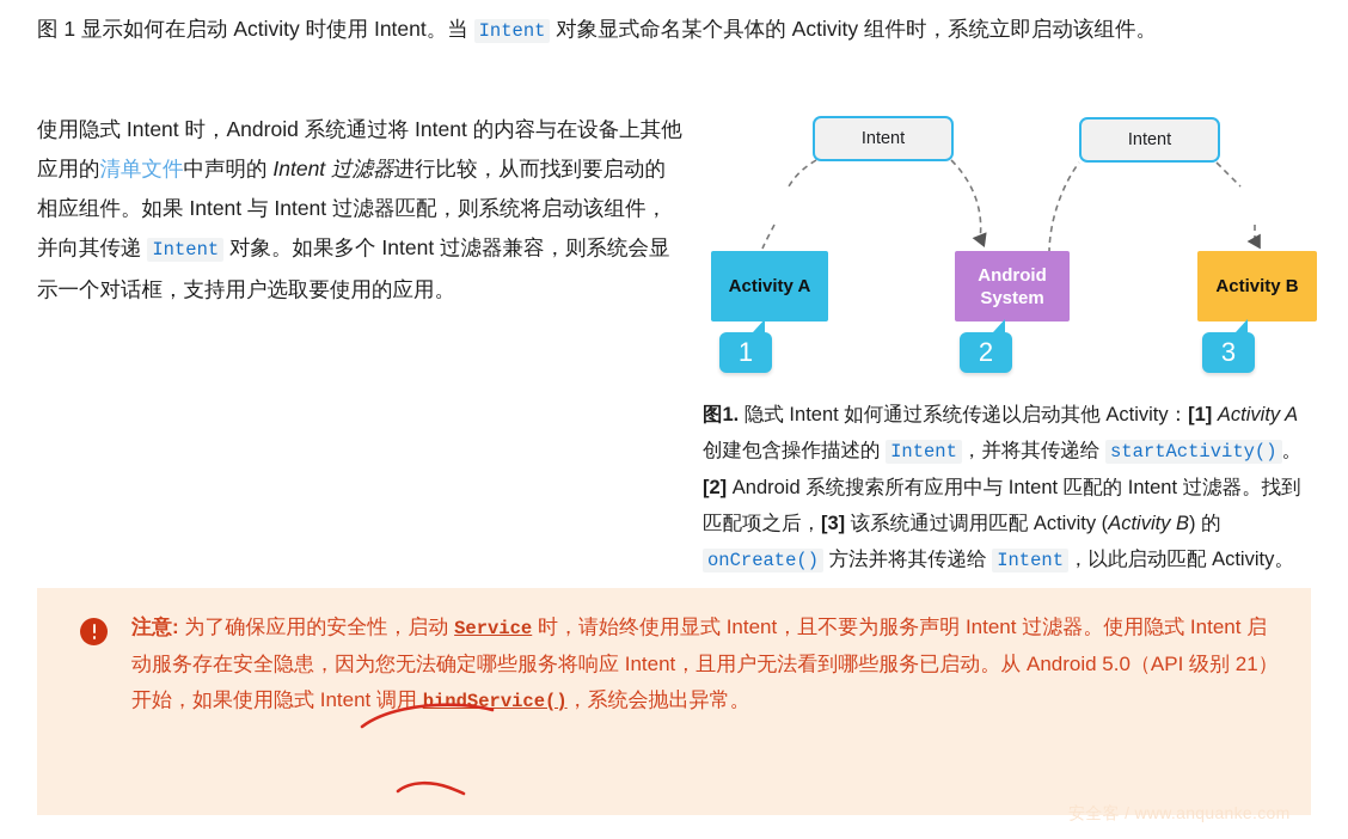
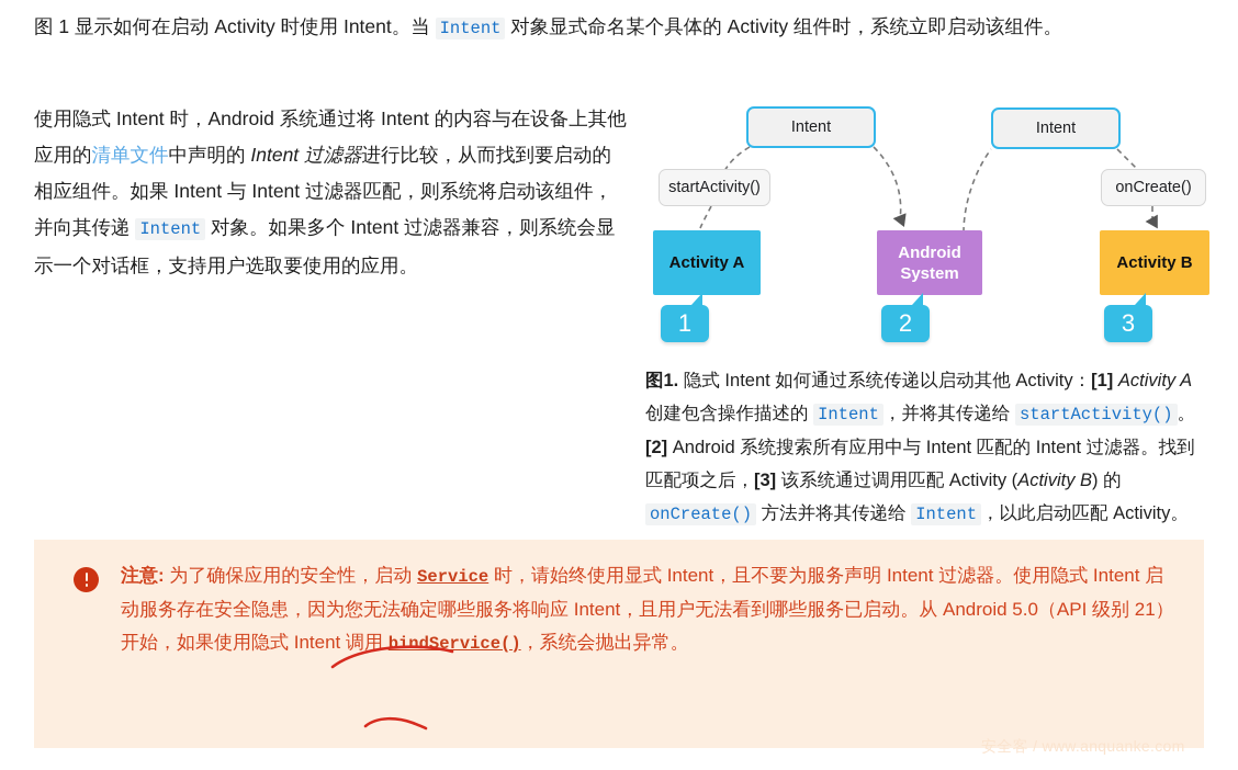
  图 1 显示如何在启动 Activity 时使用 Intent。当 Intent 对象显式命名某个具体的 Activity 组件时，系统立即启动该组件。
  使用隐式 Intent 时，Android 系统通过将 Intent 的内容与在设备上其他应用的清单文件中声明的 Intent 过滤器进行比较，从而找到要启动的相应组件。如果 Intent 与 Intent 过滤器匹配，则系统将启动该组件，并向其传递 Intent 对象。如果多个 Intent 过滤器兼容，则系统会显示一个对话框，支持用户选取要使用的应用。
  Intent
  Intent
+ startActivity()
+ onCreate()
  Activity A
  Android
  System
  Activity B
  1
  2
  3
  图1. 隐式 Intent 如何通过系统传递以启动其他 Activity：[1] Activity A 创建包含操作描述的 Intent ，并将其传递给 startActivity() 。[2] Android 系统搜索所有应用中与 Intent 匹配的 Intent 过滤器。找到匹配项之后，[3] 该系统通过调用匹配 Activity (Activity B) 的 onCreate() 方法并将其传递给 Intent ，以此启动匹配 Activity。
  注意: 为了确保应用的安全性，启动 Service 时，请始终使用显式 Intent，且不要为服务声明 Intent 过滤器。使用隐式 Intent 启动服务存在安全隐患，因为您无法确定哪些服务将响应 Intent，且用户无法看到哪些服务已启动。从 Android 5.0（API 级别 21）开始，如果使用隐式 Intent 调用 bindService()，系统会抛出异常。
  安全客 / www.anquanke.com
